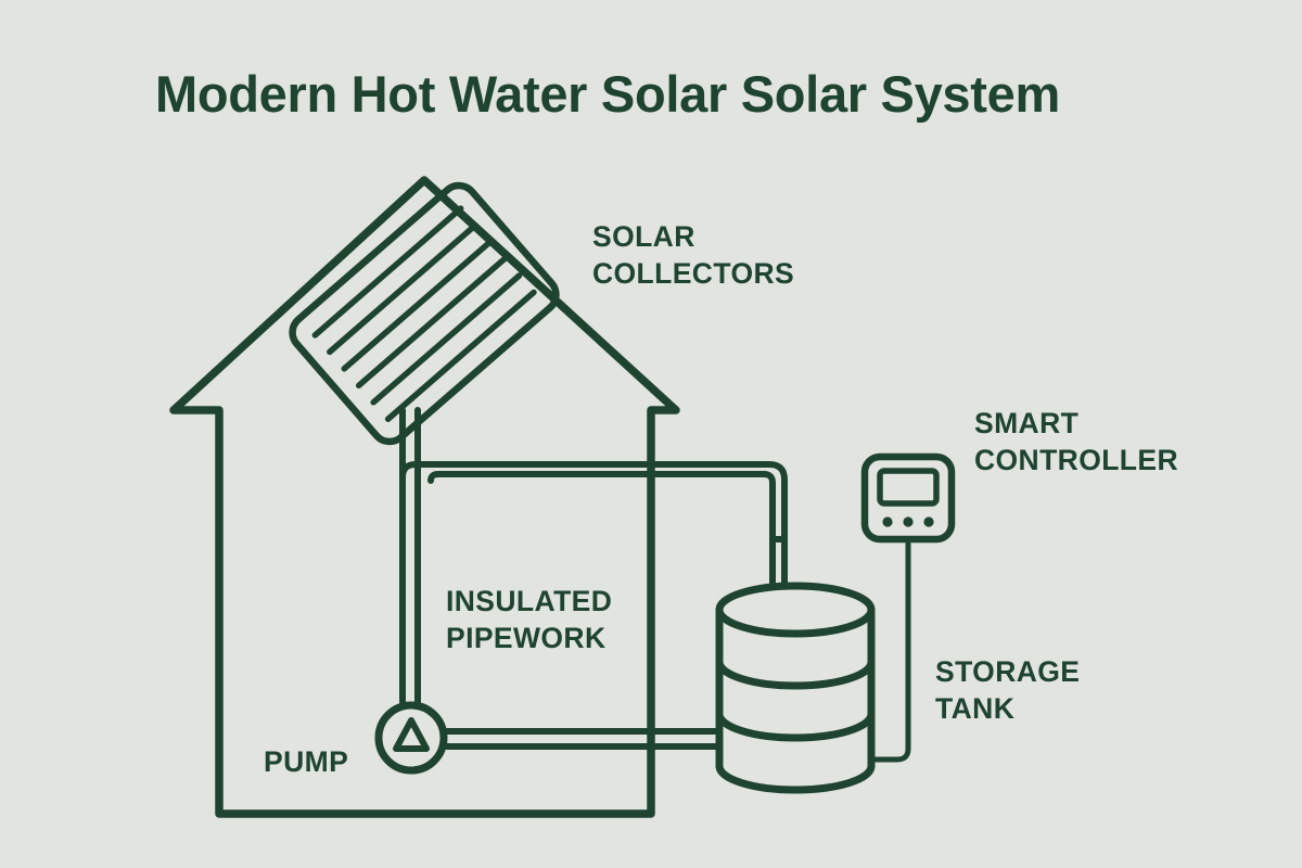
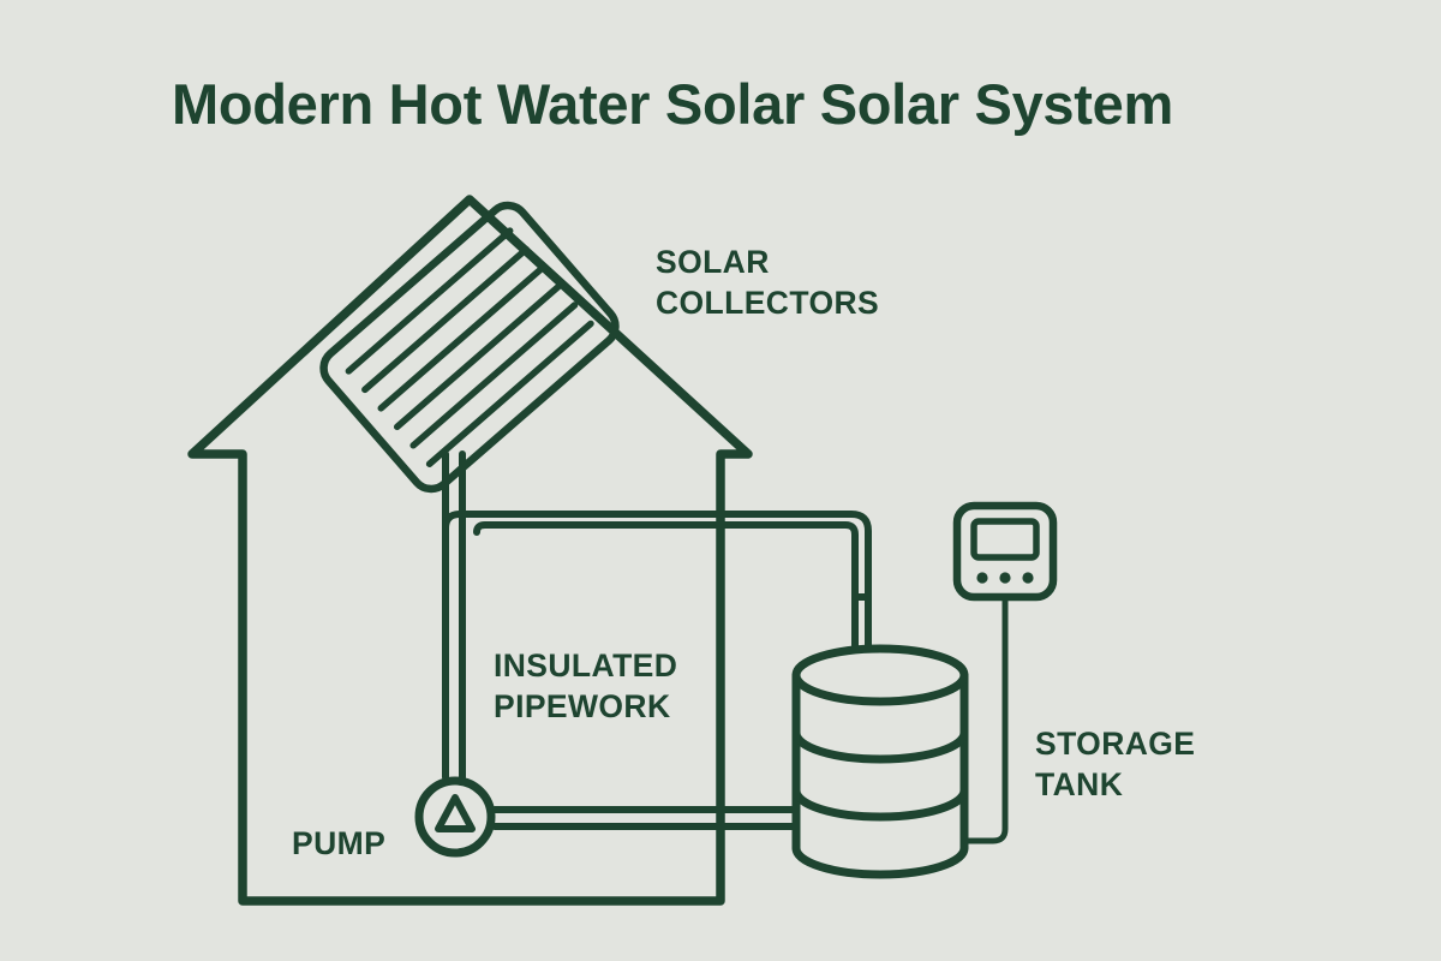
  Modern Hot Water Solar Solar System
  SOLAR
  COLLECTORS
- SMART
- CONTROLLER
  INSULATED
  PIPEWORK
  STORAGE
  TANK
  PUMP
